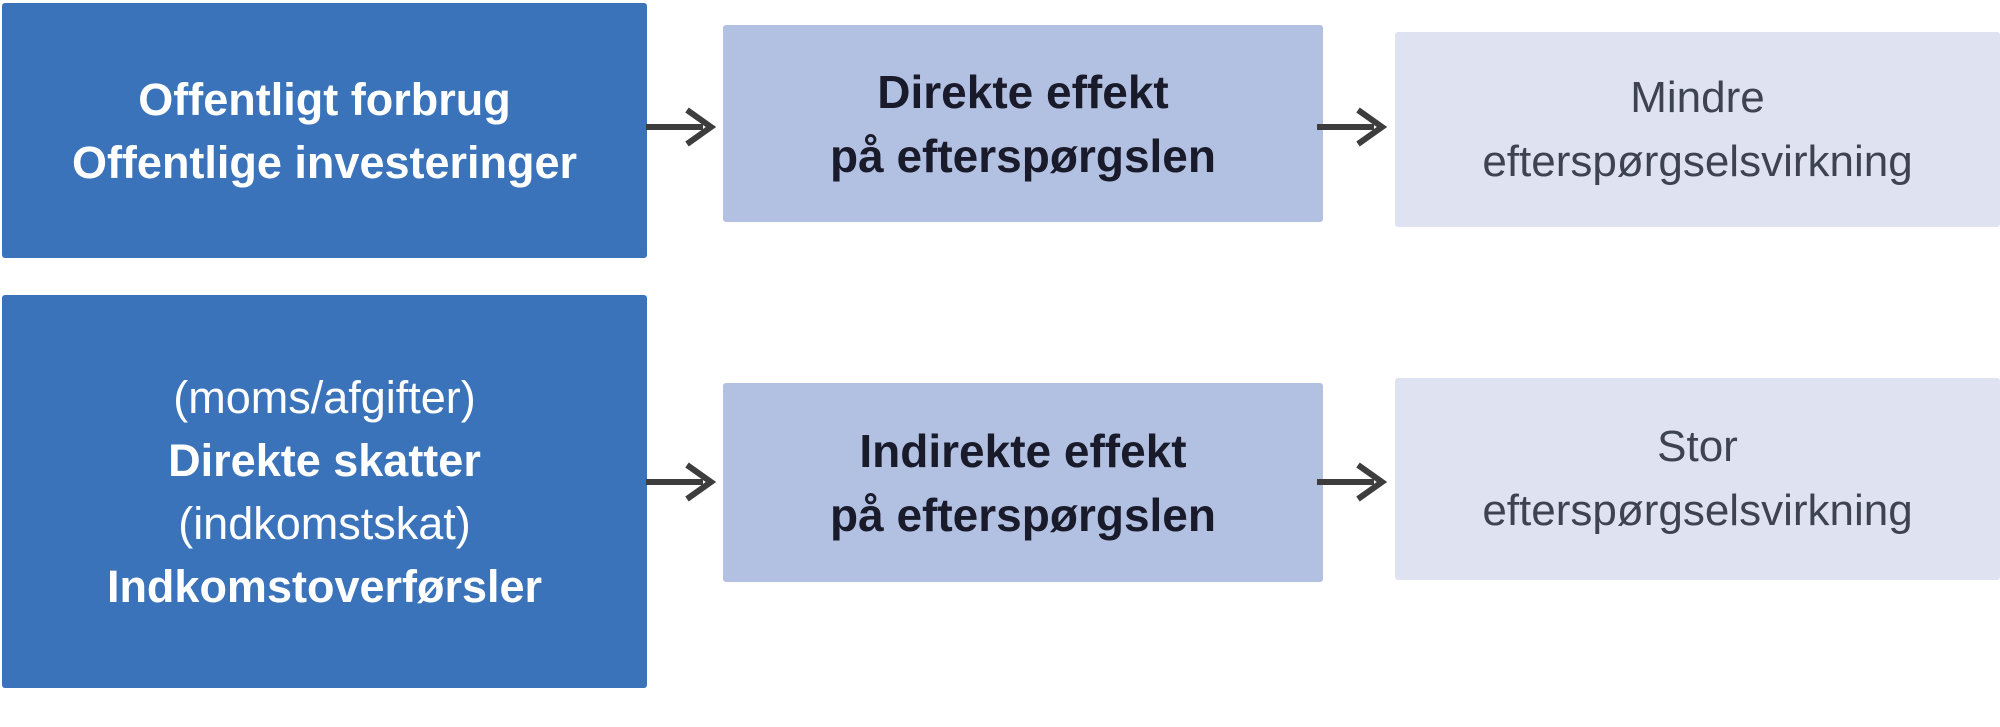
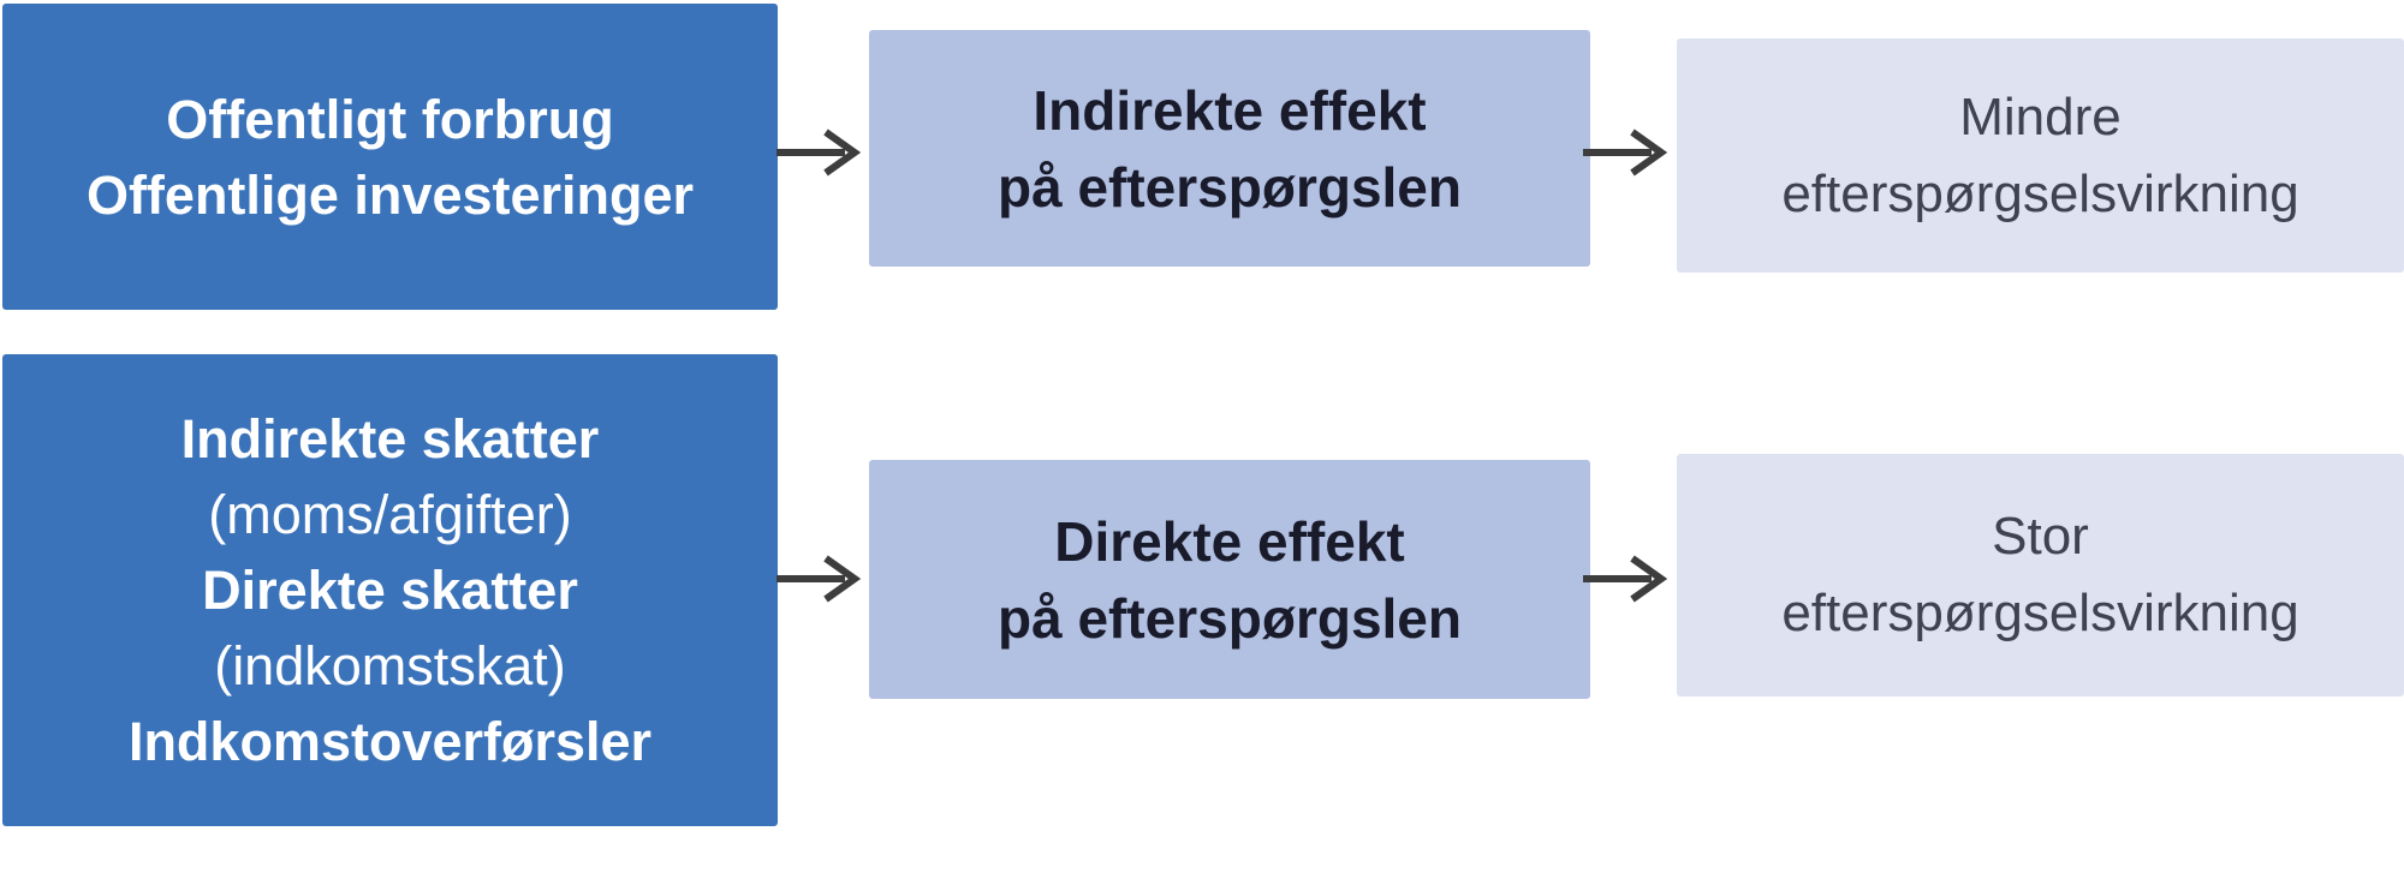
  Offentligt forbrug
  Offentlige investeringer
- Direkte effekt
+ Indirekte effekt
  på efterspørgslen
  Mindre
  efterspørgselsvirkning
+ Indirekte skatter
  (moms/afgifter)
  Direkte skatter
  (indkomstskat)
  Indkomstoverførsler
- Indirekte effekt
+ Direkte effekt
  på efterspørgslen
  Stor
  efterspørgselsvirkning
